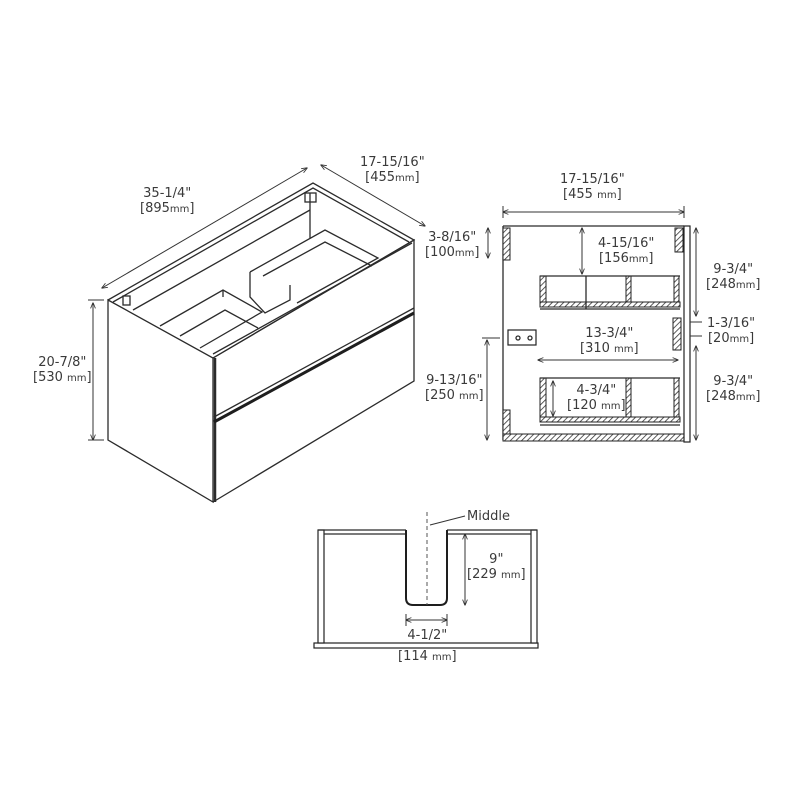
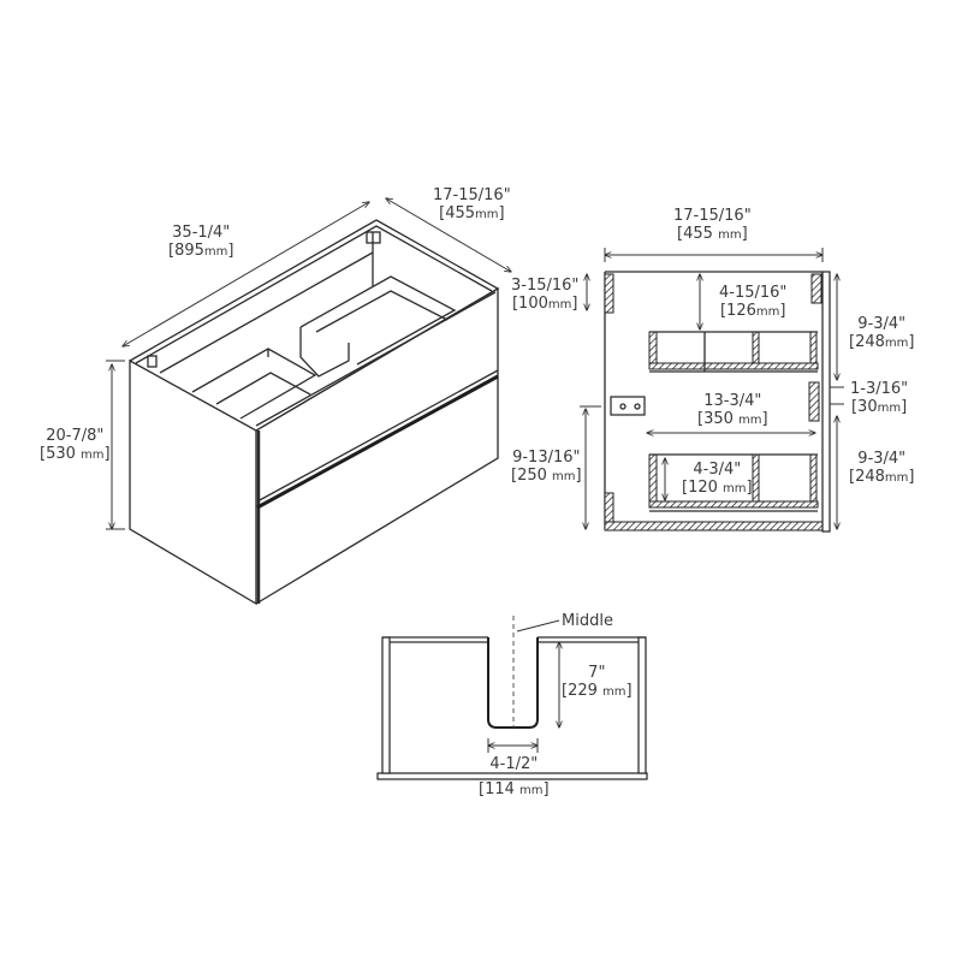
  35-1/4"
  [895mm]
  17-15/16"
  [455mm]
  20-7/8"
  [530 mm]
  17-15/16"
  [455 mm]
- 3-8/16"
+ 3-15/16"
  [100mm]
  4-15/16"
- [156mm]
+ [126mm]
  9-3/4"
  [248mm]
  1-3/16"
- [20mm]
+ [30mm]
  9-3/4"
  [248mm]
  13-3/4"
- [310 mm]
+ [350 mm]
  9-13/16"
  [250 mm]
  4-3/4"
  [120 mm]
  Middle
- 9"
+ 7"
  [229 mm]
  4-1/2"
  [114 mm]
